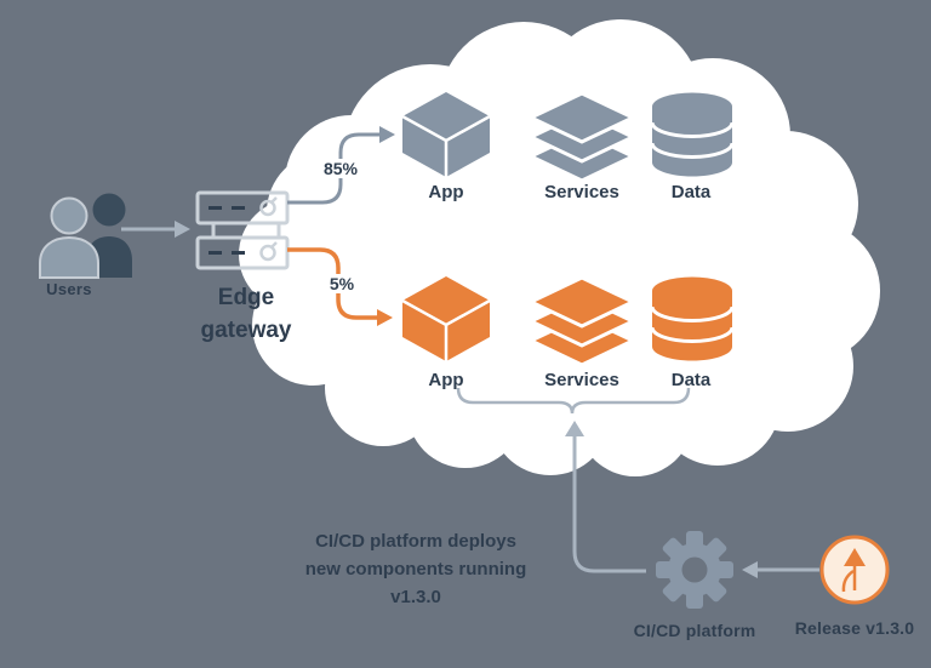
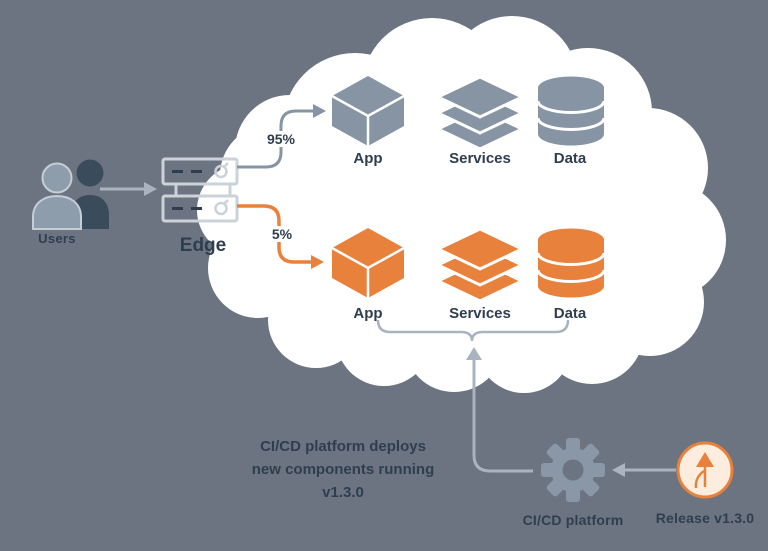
  Users
  Edge
- gateway
- 85%
+ 95%
  5%
  App
  Services
  Data
  App
  Services
  Data
  CI/CD platform deploys
  new components running
  v1.3.0
  CI/CD platform
  Release v1.3.0
